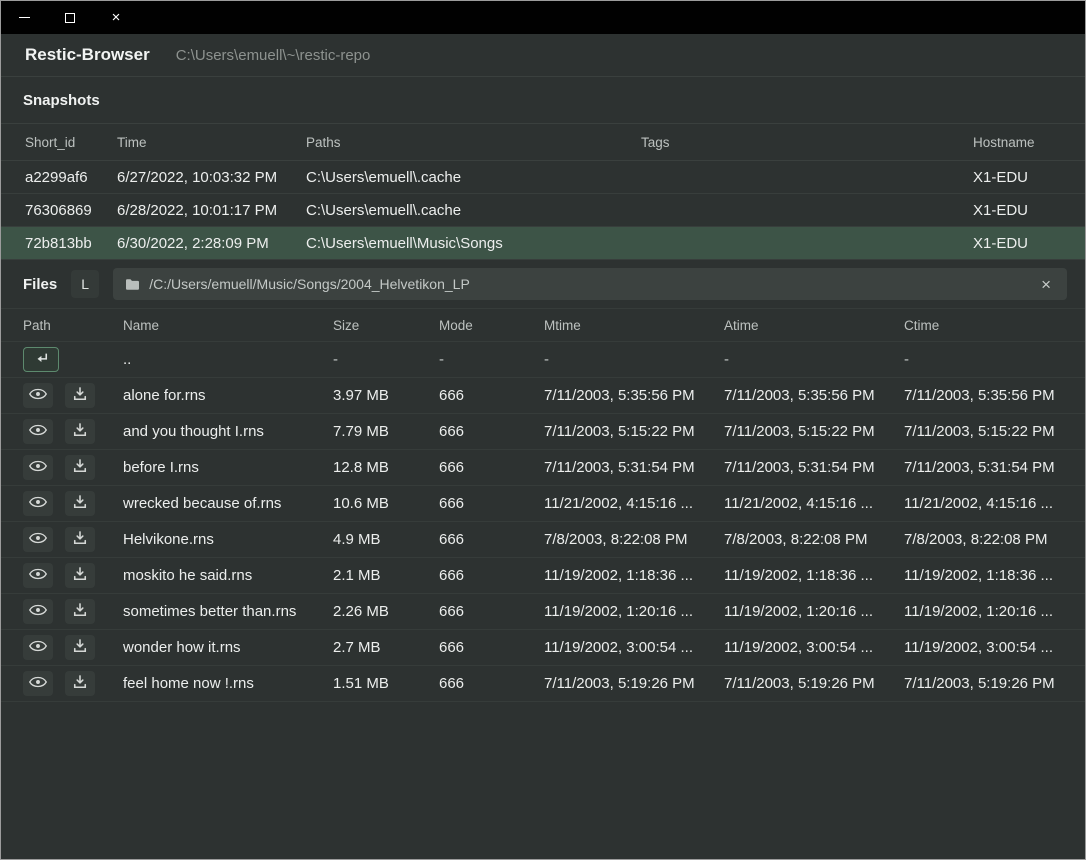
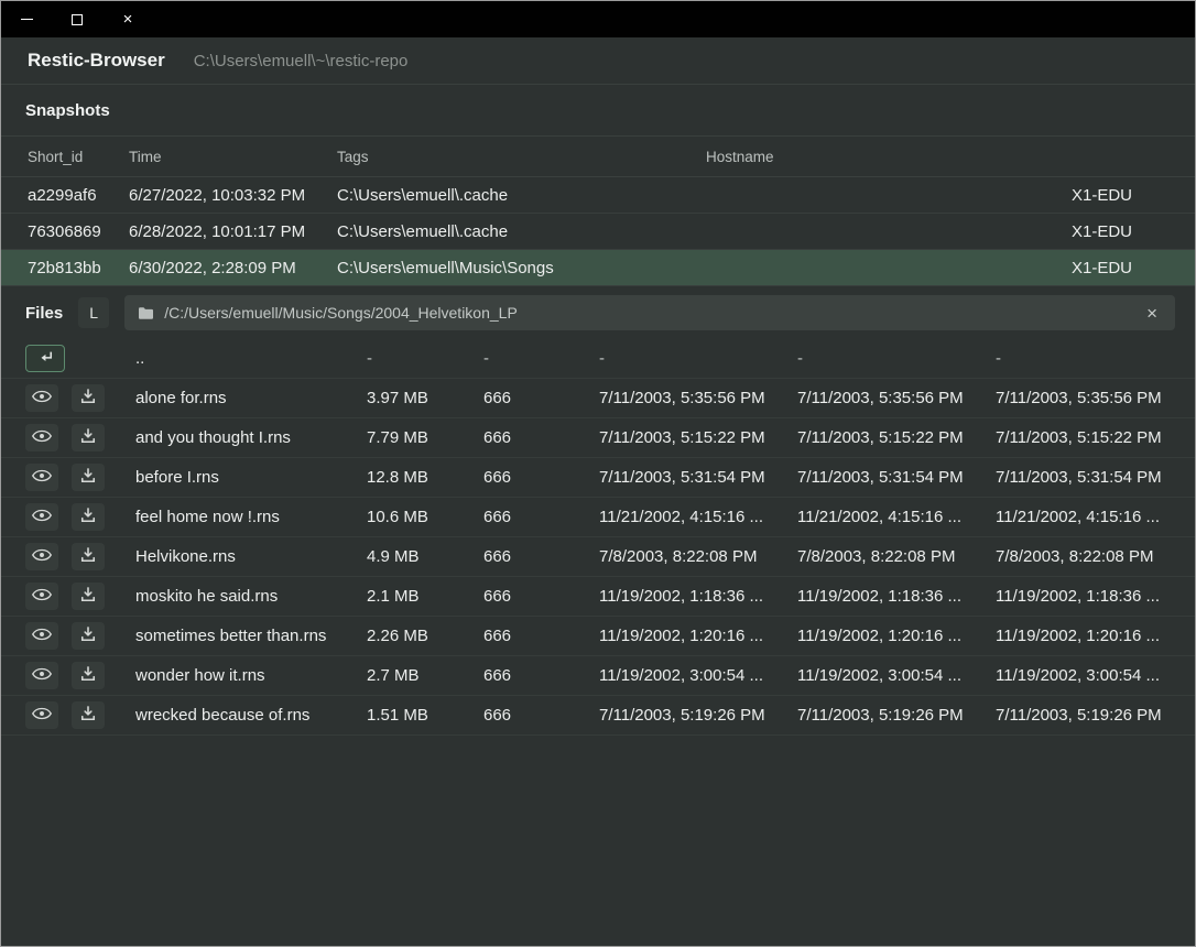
  ×
  Restic-Browser
  C:\Users\emuell\~\restic-repo
  Snapshots
  Short_id
  Time
- Paths
  Tags
  Hostname
  a2299af6
  6/27/2022, 10:03:32 PM
  C:\Users\emuell\.cache
  X1-EDU
  76306869
  6/28/2022, 10:01:17 PM
  C:\Users\emuell\.cache
  X1-EDU
  72b813bb
  6/30/2022, 2:28:09 PM
  C:\Users\emuell\Music\Songs
  X1-EDU
  Files
  L
  /C:/Users/emuell/Music/Songs/2004_Helvetikon_LP
  ×
- Path
- Name
- Size
- Mode
- Mtime
- Atime
- Ctime
  ..
  -
  -
  -
  -
  -
  alone for.rns
  3.97 MB
  666
  7/11/2003, 5:35:56 PM
  7/11/2003, 5:35:56 PM
  7/11/2003, 5:35:56 PM
  and you thought I.rns
  7.79 MB
  666
  7/11/2003, 5:15:22 PM
  7/11/2003, 5:15:22 PM
  7/11/2003, 5:15:22 PM
  before I.rns
  12.8 MB
  666
  7/11/2003, 5:31:54 PM
  7/11/2003, 5:31:54 PM
  7/11/2003, 5:31:54 PM
- wrecked because of.rns
+ feel home now !.rns
  10.6 MB
  666
  11/21/2002, 4:15:16 ...
  11/21/2002, 4:15:16 ...
  11/21/2002, 4:15:16 ...
  Helvikone.rns
  4.9 MB
  666
  7/8/2003, 8:22:08 PM
  7/8/2003, 8:22:08 PM
  7/8/2003, 8:22:08 PM
  moskito he said.rns
  2.1 MB
  666
  11/19/2002, 1:18:36 ...
  11/19/2002, 1:18:36 ...
  11/19/2002, 1:18:36 ...
  sometimes better than.rns
  2.26 MB
  666
  11/19/2002, 1:20:16 ...
  11/19/2002, 1:20:16 ...
  11/19/2002, 1:20:16 ...
  wonder how it.rns
  2.7 MB
  666
  11/19/2002, 3:00:54 ...
  11/19/2002, 3:00:54 ...
  11/19/2002, 3:00:54 ...
- feel home now !.rns
+ wrecked because of.rns
  1.51 MB
  666
  7/11/2003, 5:19:26 PM
  7/11/2003, 5:19:26 PM
  7/11/2003, 5:19:26 PM
